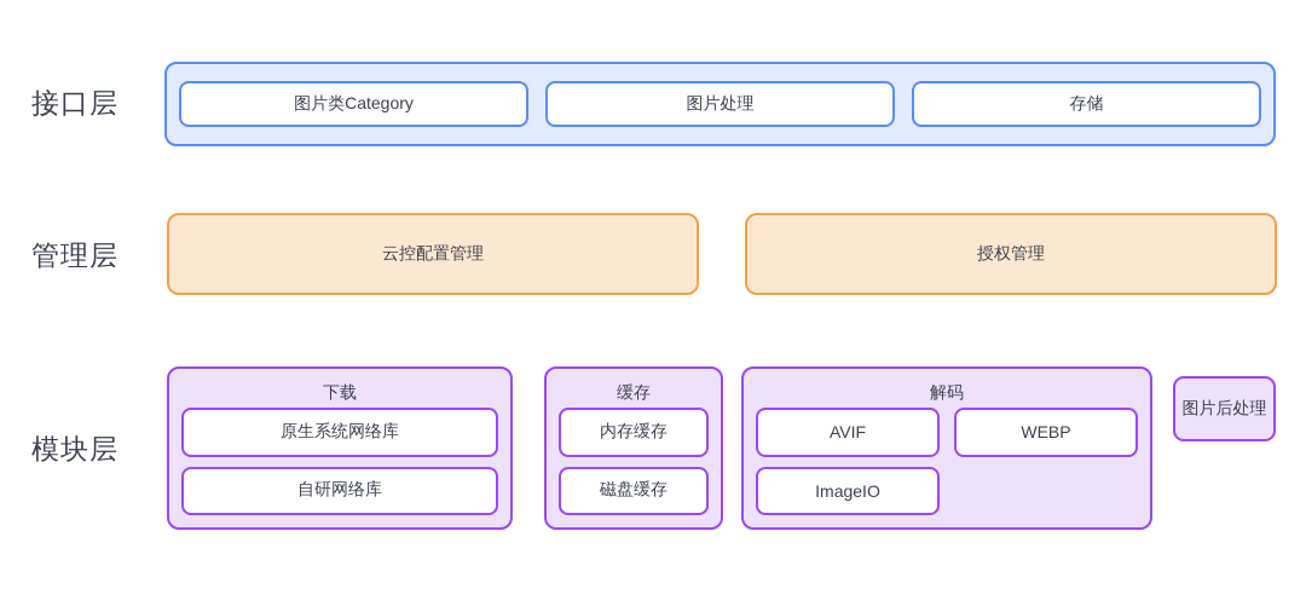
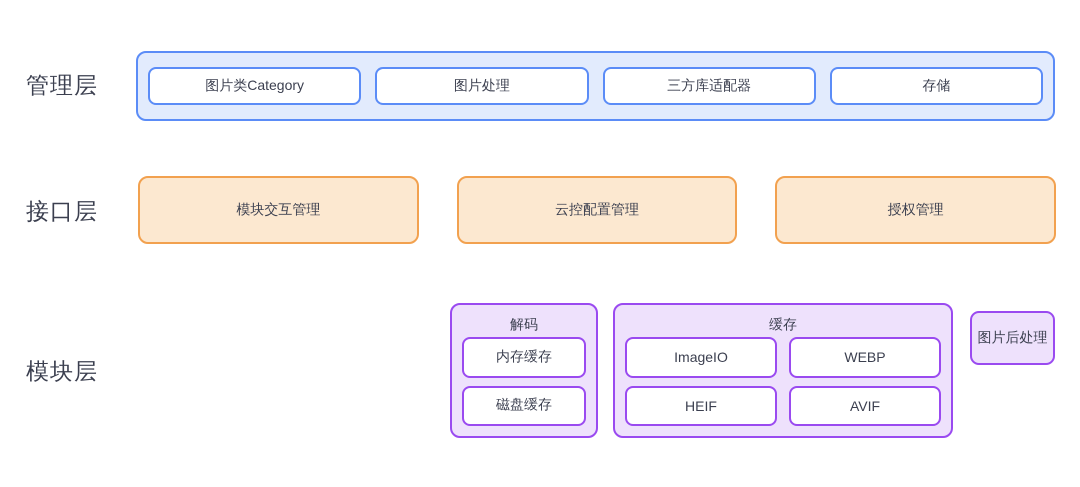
- 接口层
+ 管理层
  图片类Category
  图片处理
+ 三方库适配器
  存储
- 管理层
+ 接口层
+ 模块交互管理
  云控配置管理
  授权管理
  模块层
- 下载
- 原生系统网络库
- 自研网络库
- 缓存
+ 解码
  内存缓存
  磁盘缓存
- 解码
+ 缓存
- AVIF
+ ImageIO
  WEBP
+ HEIF
- ImageIO
+ AVIF
  图片后处理
